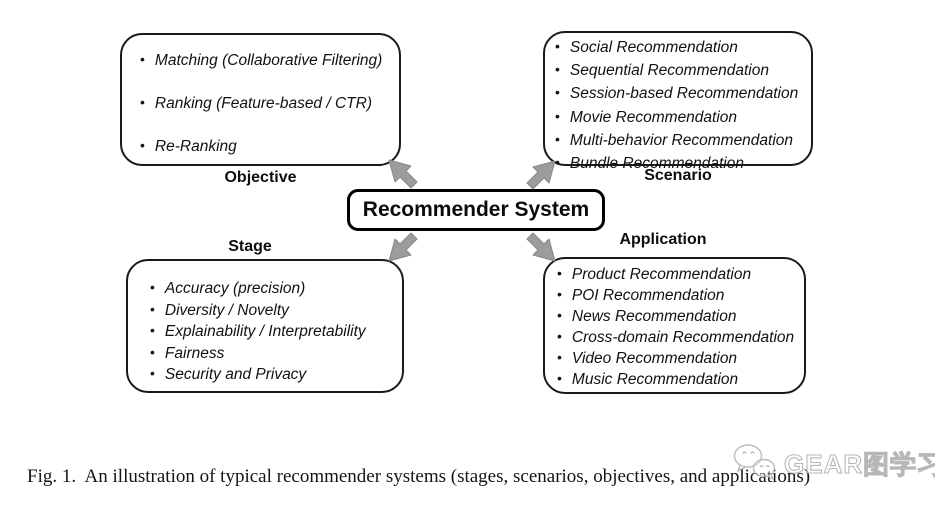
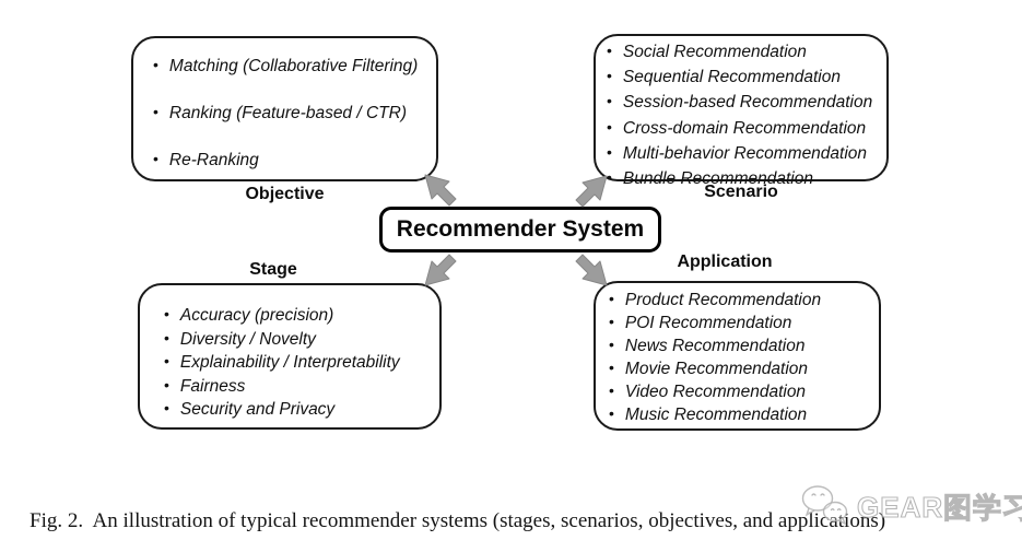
  Matching (Collaborative Filtering)
  Ranking (Feature-based / CTR)
  Re-Ranking
  Objective
  Social Recommendation
  Sequential Recommendation
  Session-based Recommendation
- Movie Recommendation
+ Cross-domain Recommendation
  Multi-behavior Recommendation
  Bundle Recommendation
  Scenario
  Stage
  Accuracy (precision)
  Diversity / Novelty
  Explainability / Interpretability
  Fairness
  Security and Privacy
  Application
  Product Recommendation
  POI Recommendation
  News Recommendation
- Cross-domain Recommendation
+ Movie Recommendation
  Video Recommendation
  Music Recommendation
  Recommender System
- Fig. 1. An illustration of typical recommender systems (stages, scenarios, objectives, and applications)
+ Fig. 2. An illustration of typical recommender systems (stages, scenarios, objectives, and applications)
  GEAR图学习
